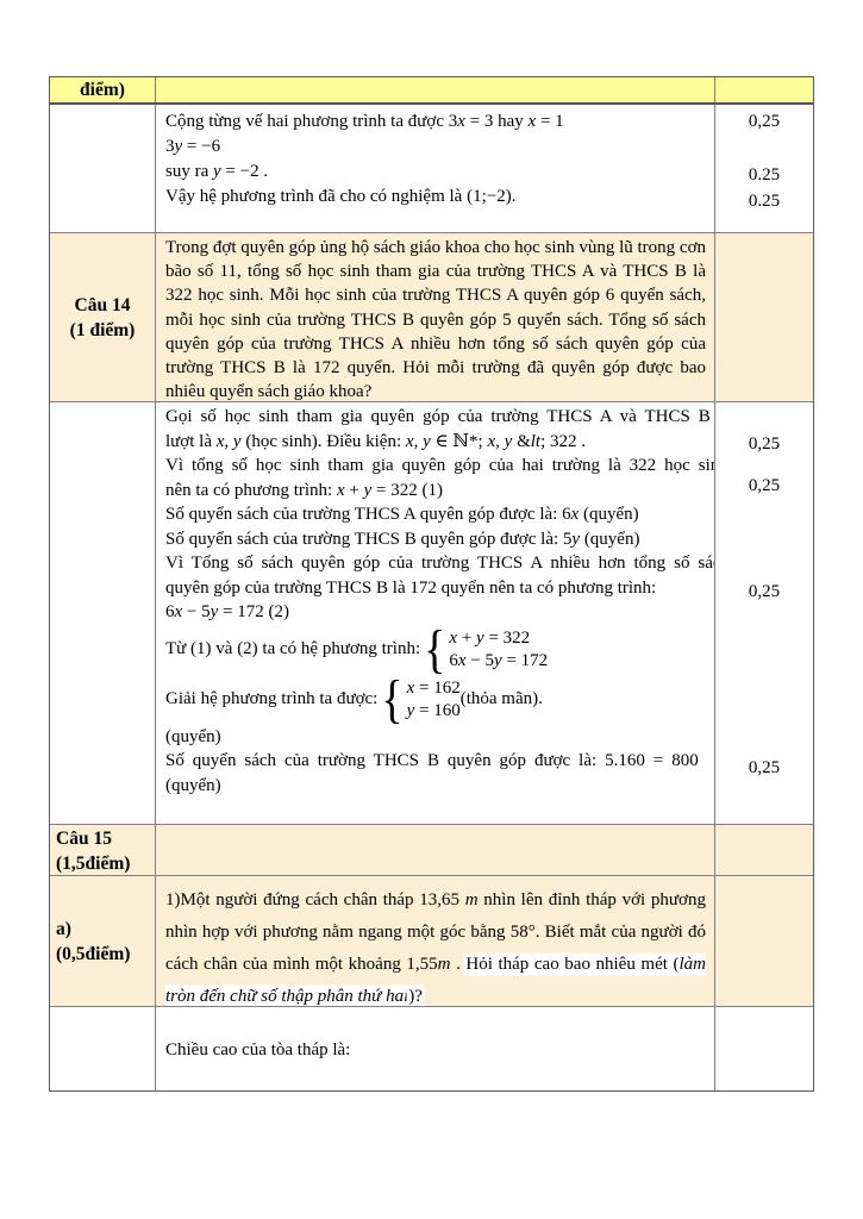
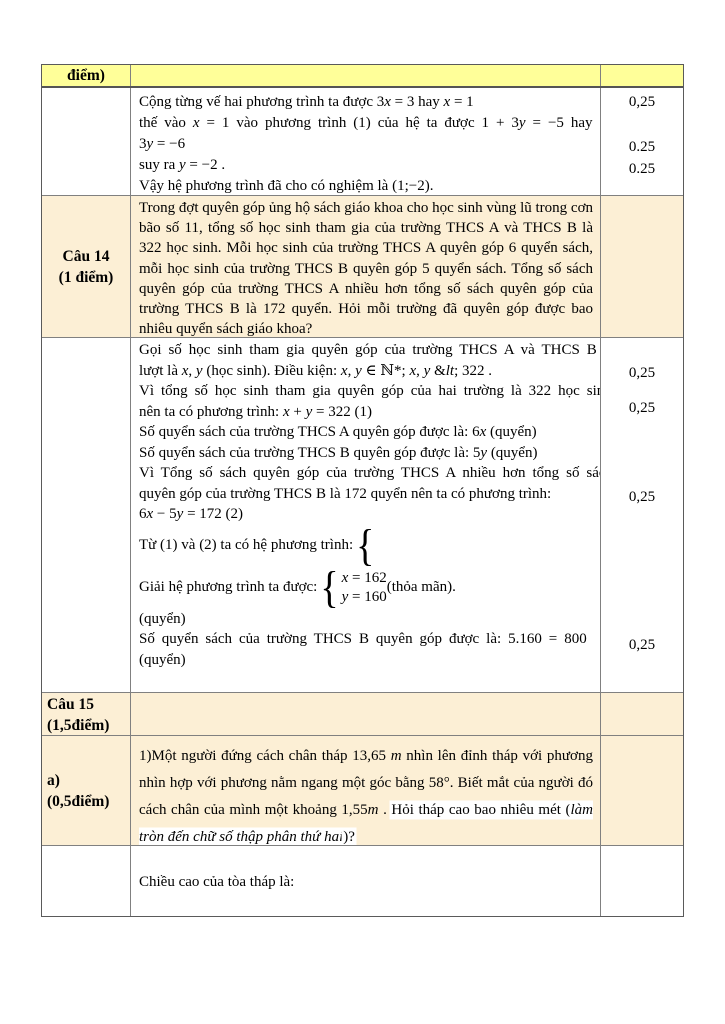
  điểm)
  Cộng từng vế hai phương trình ta được 3x = 3 hay x = 1
+ thế vào x = 1 vào phương trình (1) của hệ ta được 1 + 3y = −5 hay
  3y = −6
  suy ra y = −2 .
  Vậy hệ phương trình đã cho có nghiệm là (1;−2).
  0,25
  0.25
  0.25
  Câu 14
  (1 điểm)
  Trong đợt quyên góp ủng hộ sách giáo khoa cho học sinh vùng lũ trong cơn bão số 11, tổng số học sinh tham gia của trường THCS A và THCS B là 322 học sinh. Mỗi học sinh của trường THCS A quyên góp 6 quyển sách, mỗi học sinh của trường THCS B quyên góp 5 quyển sách. Tổng số sách quyên góp của trường THCS A nhiều hơn tổng số sách quyên góp của trường THCS B là 172 quyển. Hỏi mỗi trường đã quyên góp được bao nhiêu quyển sách giáo khoa?
  Gọi số học sinh tham gia quyên góp của trường THCS A và THCS B
  lượt là x, y (học sinh). Điều kiện: x, y ∈ ℕ*; x, y &lt; 322 .
  Vì tổng số học sinh tham gia quyên góp của hai trường là 322 học si
  nên ta có phương trình: x + y = 322 (1)
  Số quyển sách của trường THCS A quyên góp được là: 6x (quyển)
  Số quyển sách của trường THCS B quyên góp được là: 5y (quyển)
  Vì Tổng số sách quyên góp của trường THCS A nhiều hơn tổng số sá
  quyên góp của trường THCS B là 172 quyển nên ta có phương trình:
  6x − 5y = 172 (2)
  Từ (1) và (2) ta có hệ phương trình:
  {
- x + y = 322
- 6x − 5y = 172
  Giải hệ phương trình ta được:
  {
  x = 162
  y = 160
  (thỏa mãn).
  (quyển)
  Số quyển sách của trường THCS B quyên góp được là: 5.160 = 800
  (quyển)
  0,25
  0,25
  0,25
  0,25
  Câu 15
  (1,5điểm)
  a)
  (0,5điểm)
  1)Một người đứng cách chân tháp 13,65 m nhìn lên đỉnh tháp với phương nhìn hợp với phương nằm ngang một góc bằng 58°. Biết mắt của người đó cách chân của mình một khoảng 1,55m . Hỏi tháp cao bao nhiêu mét (làm tròn đến chữ số thập phân thứ hai)?
  Chiều cao của tòa tháp là:
